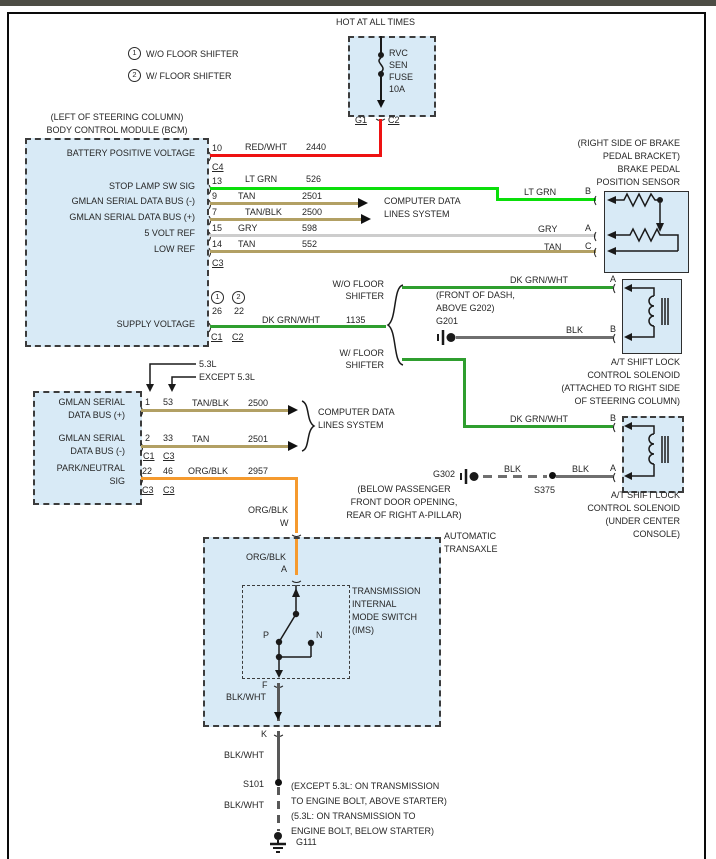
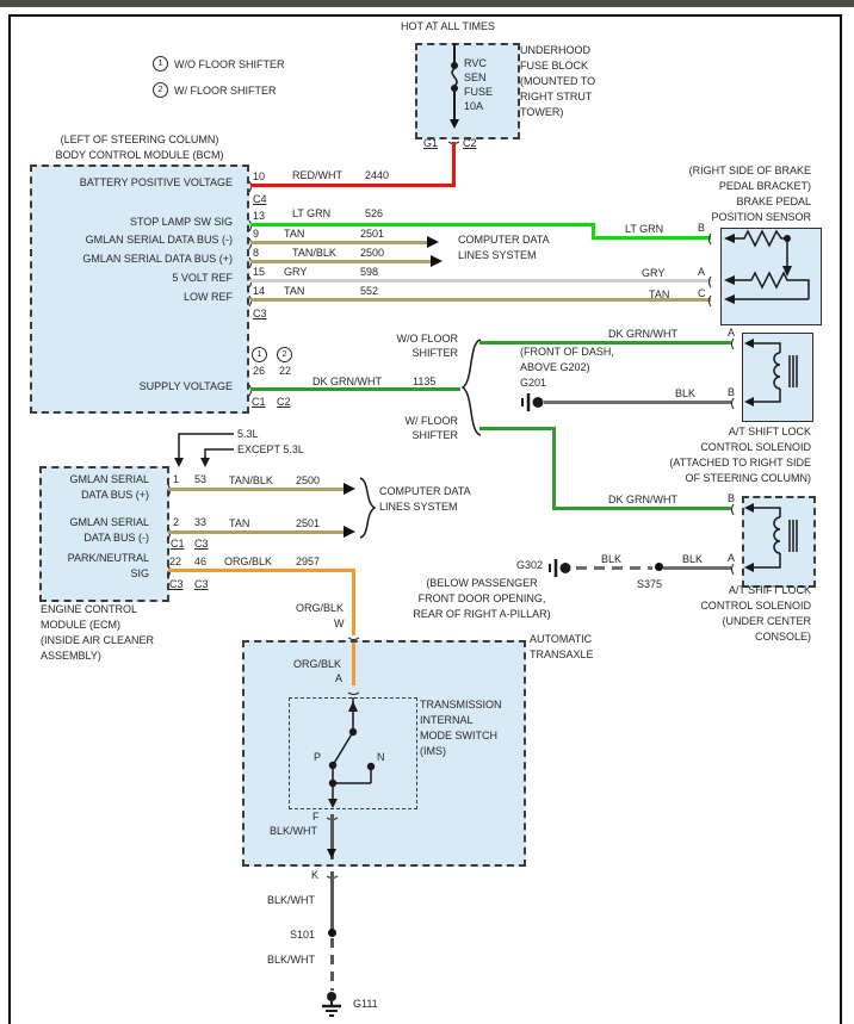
  1
  W/O FLOOR SHIFTER
  2
  W/ FLOOR SHIFTER
  HOT AT ALL TIMES
  RVC
  SEN
  FUSE
  10A
+ UNDERHOOD
+ FUSE BLOCK
+ (MOUNTED TO
+ RIGHT STRUT
+ TOWER)
  G1
  C2
  (LEFT OF STEERING COLUMN)
  BODY CONTROL MODULE (BCM)
  BATTERY POSITIVE VOLTAGE
  STOP LAMP SW SIG
  GMLAN SERIAL DATA BUS (-)
  GMLAN SERIAL DATA BUS (+)
  5 VOLT REF
  LOW REF
  SUPPLY VOLTAGE
  10
  C4
  13
  9
- 7
+ 8
  15
  14
  C3
  1
  2
  26
  22
  C1
  C2
  RED/WHT
  2440
  LT GRN
  526
  TAN
  2501
  TAN/BLK
  2500
  COMPUTER DATA
  LINES SYSTEM
  GRY
  598
  TAN
  552
  DK GRN/WHT
  1135
  (RIGHT SIDE OF BRAKE
  PEDAL BRACKET)
  BRAKE PEDAL
  POSITION SENSOR
  LT GRN
  B
  GRY
  A
  TAN
  C
  W/O FLOOR
  SHIFTER
  W/ FLOOR
  SHIFTER
  DK GRN/WHT
  A
  (FRONT OF DASH,
  ABOVE G202)
  G201
  BLK
  B
  A/T SHIFT LOCK
  CONTROL SOLENOID
  (ATTACHED TO RIGHT SIDE
  OF STEERING COLUMN)
  DK GRN/WHT
  B
  G302
  BLK
  BLK
  S375
  A
  (BELOW PASSENGER
  FRONT DOOR OPENING,
  REAR OF RIGHT A-PILLAR)
  A/T SHIFT LOCK
  CONTROL SOLENOID
  (UNDER CENTER
  CONSOLE)
  5.3L
  EXCEPT 5.3L
  GMLAN SERIAL
  DATA BUS (+)
  GMLAN SERIAL
  DATA BUS (-)
  PARK/NEUTRAL
  SIG
  1
  53
  2
  33
  C1
  C3
  22
  46
  C3
  C3
  TAN/BLK
  2500
  TAN
  2501
  COMPUTER DATA
  LINES SYSTEM
  ORG/BLK
  2957
+ ENGINE CONTROL
+ MODULE (ECM)
+ (INSIDE AIR CLEANER
+ ASSEMBLY)
  ORG/BLK
  W
  AUTOMATIC
  TRANSAXLE
  ORG/BLK
  A
  P
  N
  TRANSMISSION
  INTERNAL
  MODE SWITCH
  (IMS)
  F
  BLK/WHT
  K
  BLK/WHT
  S101
  BLK/WHT
- (EXCEPT 5.3L: ON TRANSMISSION
- TO ENGINE BOLT, ABOVE STARTER)
- (5.3L: ON TRANSMISSION TO
- ENGINE BOLT, BELOW STARTER)
  G111
